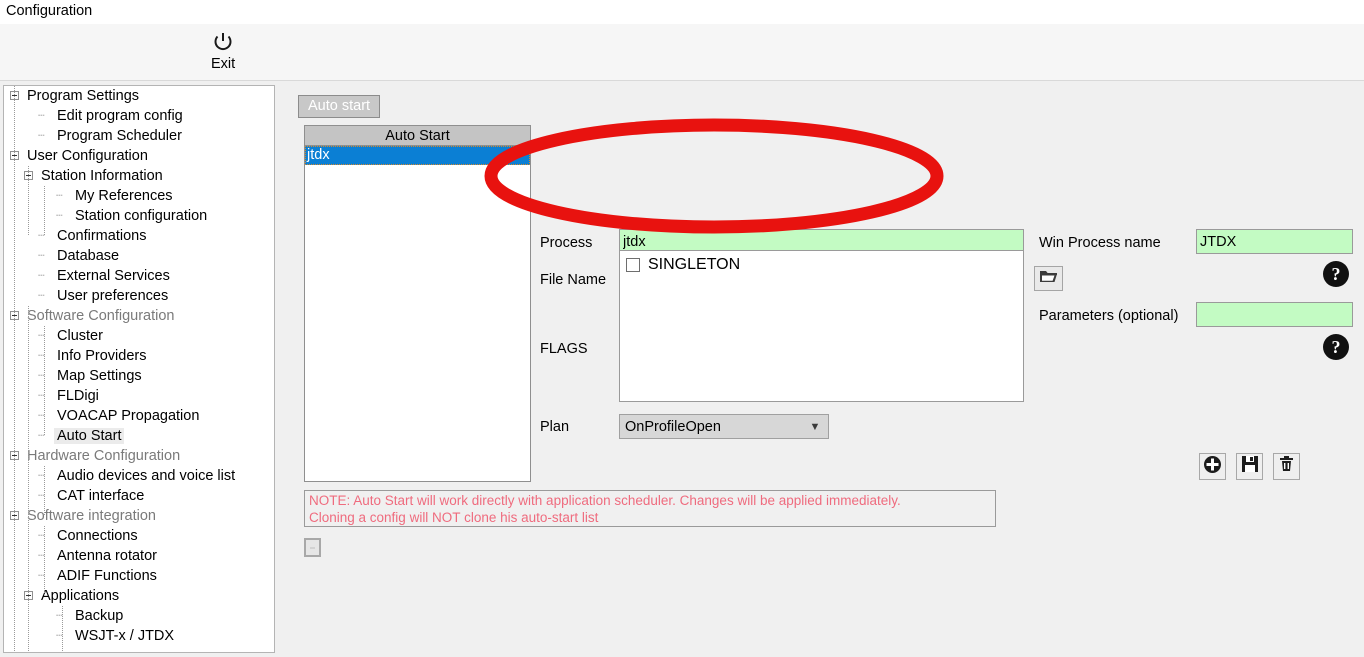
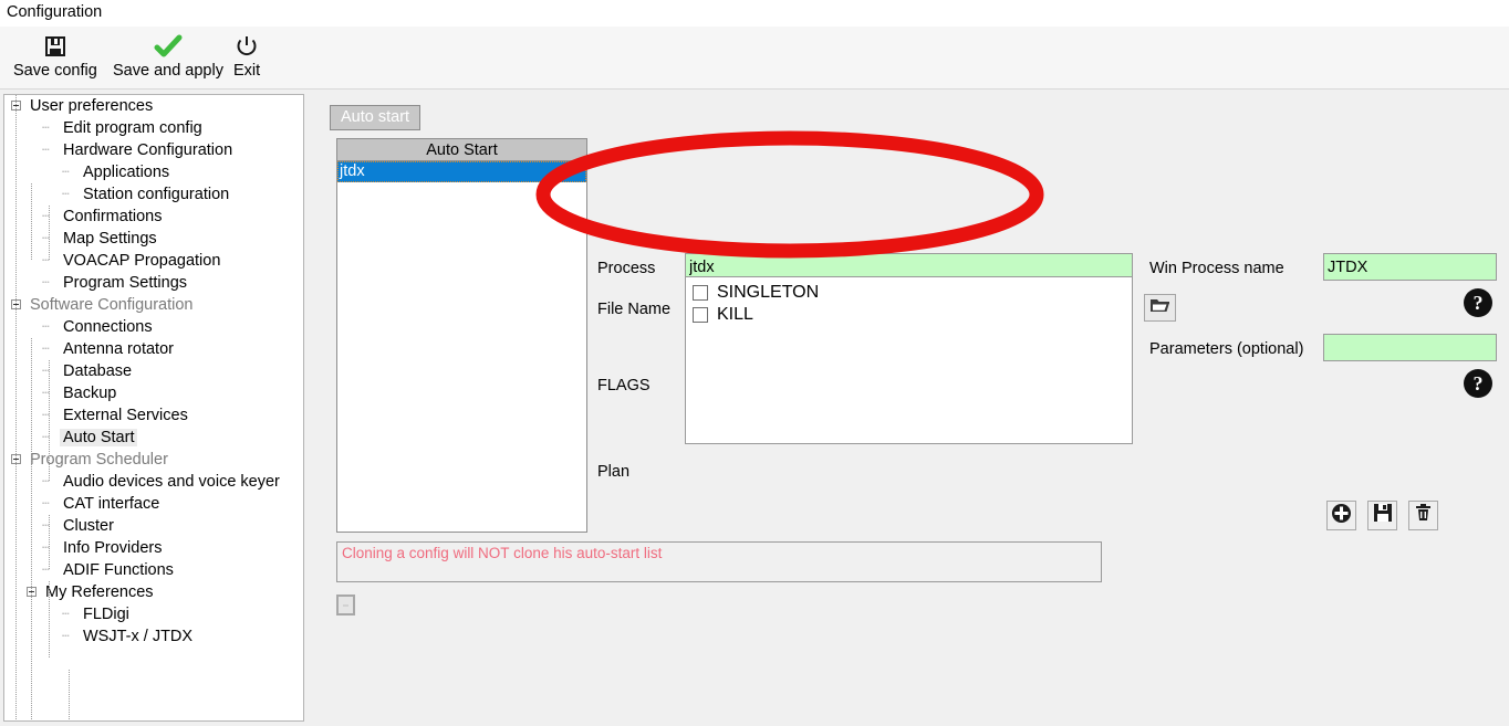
  Configuration
+ Save config
+ Save and apply
  Exit
- Program Settings
+ User preferences
  ┄
  Edit program config
  ┄
- Program Scheduler
+ Hardware Configuration
- User Configuration
- Station Information
  ┄
- My References
+ Applications
  ┄
  Station configuration
  ┄
  Confirmations
  ┄
- Database
+ Map Settings
  ┄
- External Services
+ VOACAP Propagation
  ┄
- User preferences
+ Program Settings
  Software Configuration
  ┄
- Cluster
+ Connections
  ┄
- Info Providers
+ Antenna rotator
  ┄
- Map Settings
+ Database
  ┄
- FLDigi
+ Backup
  ┄
- VOACAP Propagation
+ External Services
  ┄
  Auto Start
- Hardware Configuration
+ Program Scheduler
  ┄
- Audio devices and voice list
+ Audio devices and voice keyer
  ┄
  CAT interface
- Software integration
  ┄
- Connections
+ Cluster
  ┄
- Antenna rotator
+ Info Providers
  ┄
  ADIF Functions
- Applications
+ My References
  ┄
- Backup
+ FLDigi
  ┄
  WSJT-x / JTDX
  Auto start
  Auto Start
  jtdx
  Process
  jtdx
  File Name
  Win Process name
  JTDX
  ?
  Parameters (optional)
  ?
  FLAGS
  SINGLETON
+ KILL
  Plan
- OnProfileOpen
- ▼
- NOTE: Auto Start will work directly with application scheduler. Changes will be applied immediately.
  Cloning a config will NOT clone his auto-start list
